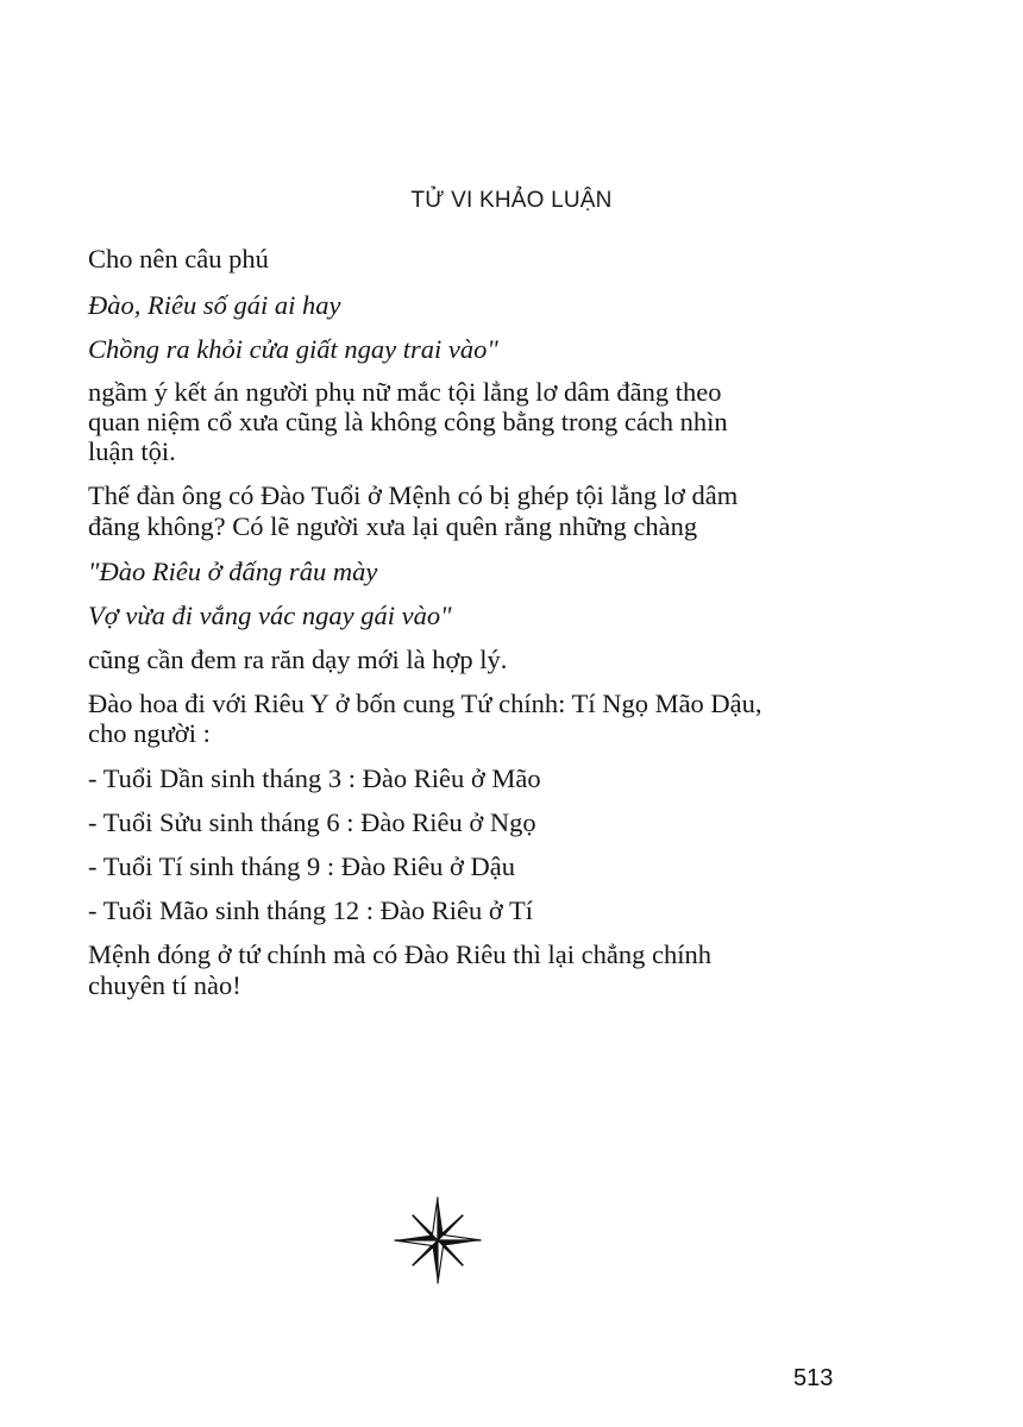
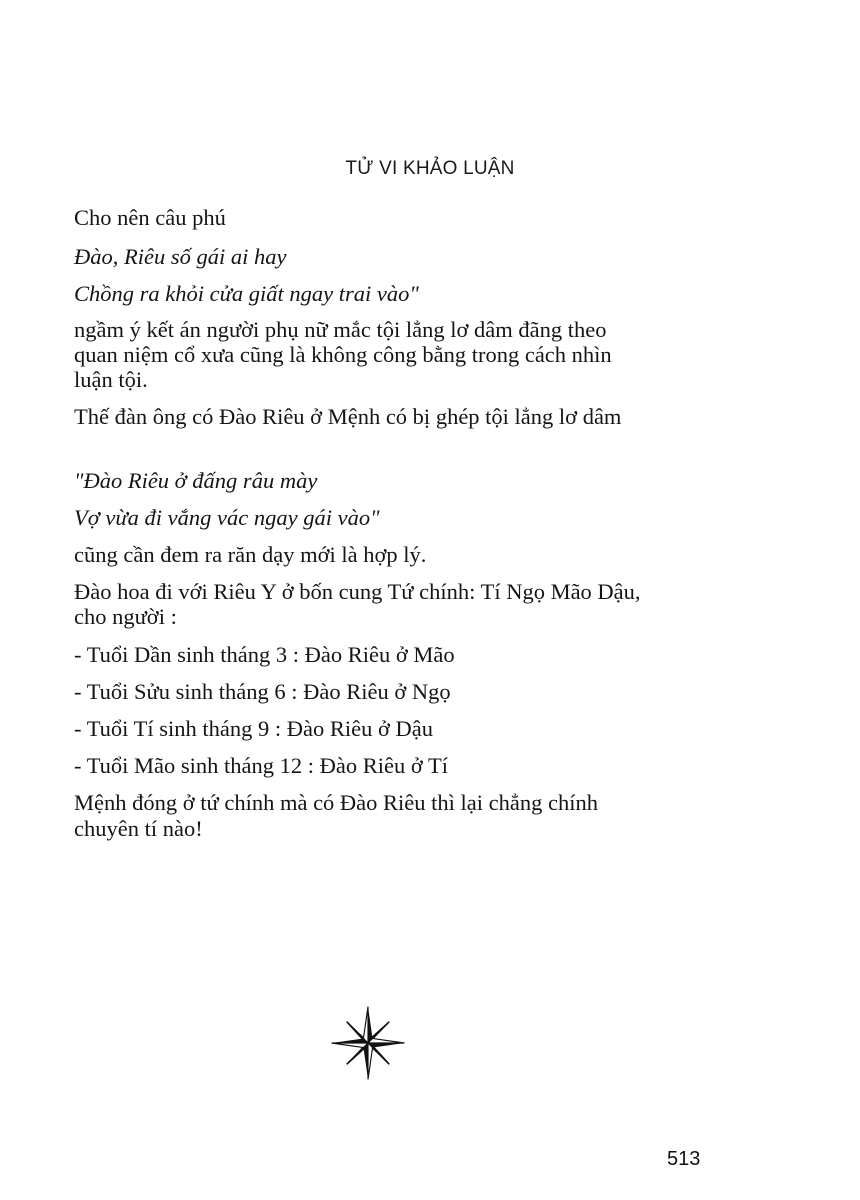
  TỬ VI KHẢO LUẬN
  Cho nên câu phú
  Đào, Riêu số gái ai hay
  Chồng ra khỏi cửa giất ngay trai vào"
  ngầm ý kết án người phụ nữ mắc tội lẳng lơ dâm đãng theo
  quan niệm cổ xưa cũng là không công bằng trong cách nhìn
  luận tội.
- Thế đàn ông có Đào Tuổi ở Mệnh có bị ghép tội lẳng lơ dâm
+ Thế đàn ông có Đào Riêu ở Mệnh có bị ghép tội lẳng lơ dâm
- đãng không? Có lẽ người xưa lại quên rằng những chàng
  "Đào Riêu ở đấng râu mày
  Vợ vừa đi vắng vác ngay gái vào"
  cũng cần đem ra răn dạy mới là hợp lý.
  Đào hoa đi với Riêu Y ở bốn cung Tứ chính: Tí Ngọ Mão Dậu,
  cho người :
  - Tuổi Dần sinh tháng 3 : Đào Riêu ở Mão
  - Tuổi Sửu sinh tháng 6 : Đào Riêu ở Ngọ
  - Tuổi Tí sinh tháng 9 : Đào Riêu ở Dậu
  - Tuổi Mão sinh tháng 12 : Đào Riêu ở Tí
  Mệnh đóng ở tứ chính mà có Đào Riêu thì lại chẳng chính
  chuyên tí nào!
  513
